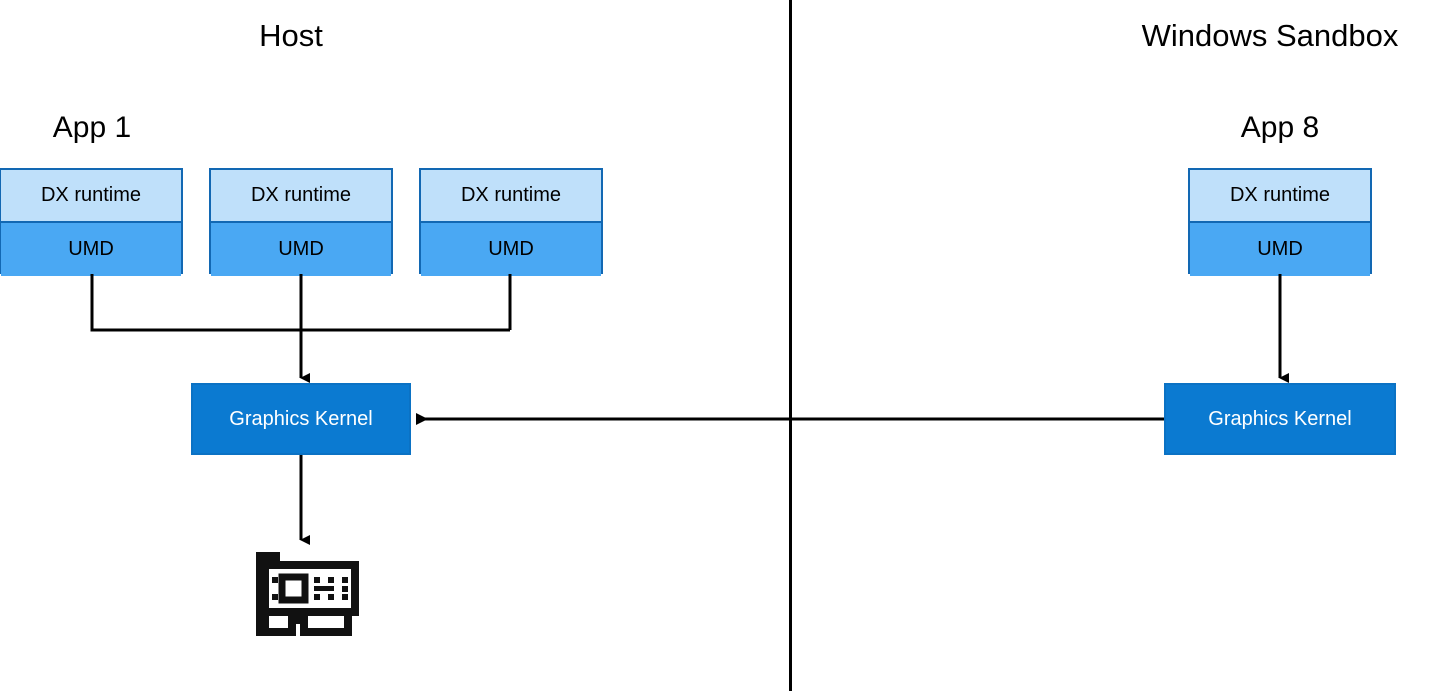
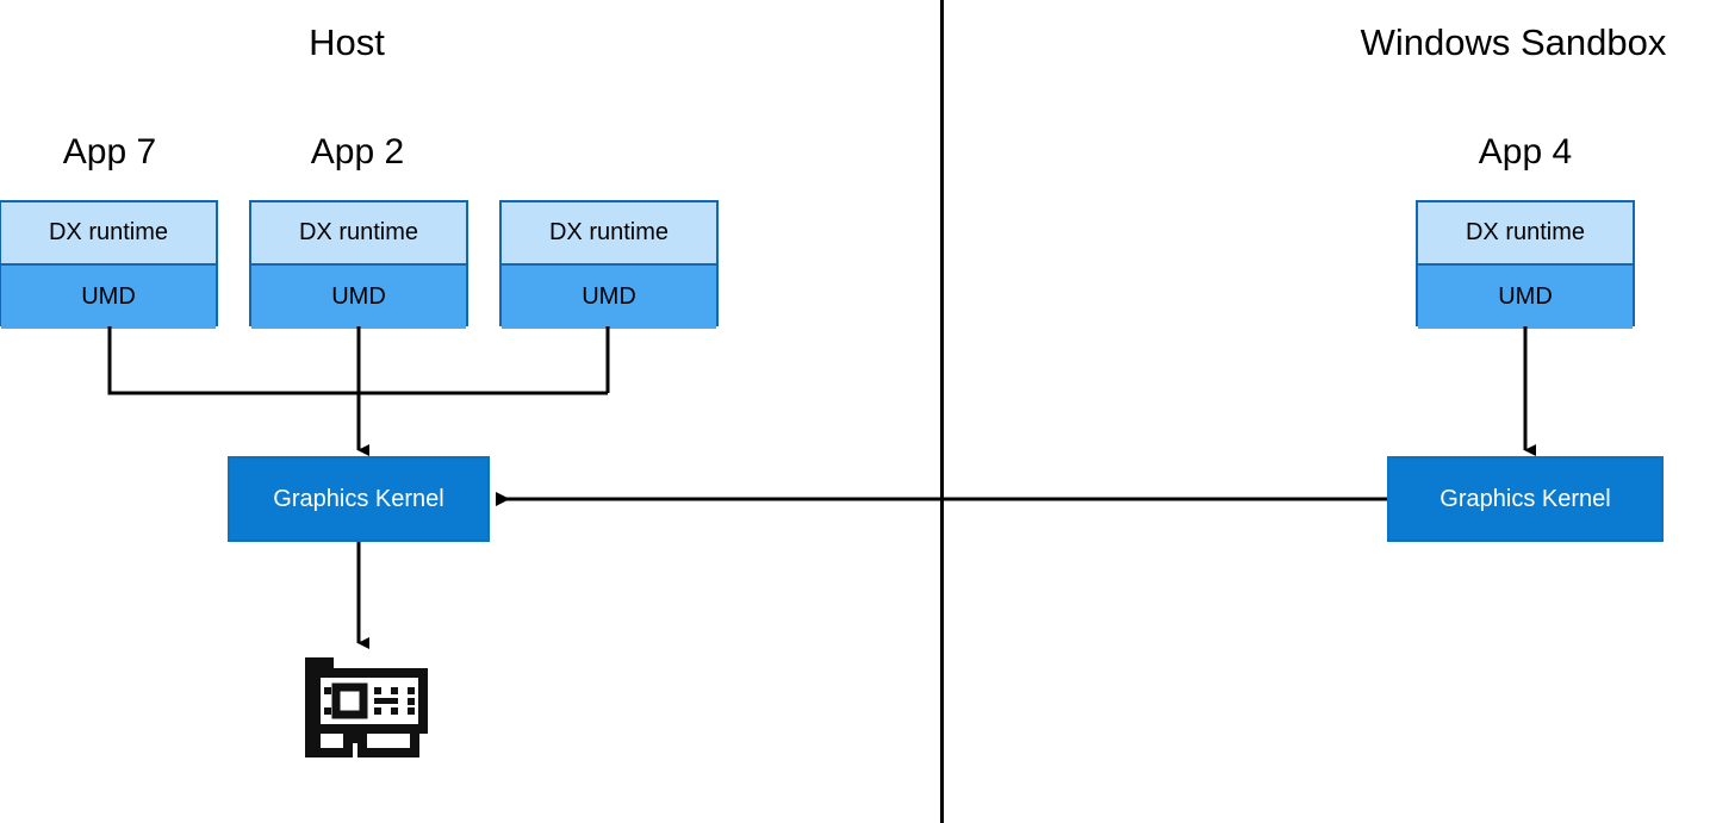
  Host
  Windows Sandbox
- App 1
+ App 7
  DX runtime
  UMD
+ App 2
  DX runtime
  UMD
  DX runtime
  UMD
- App 8
+ App 4
  DX runtime
  UMD
  Graphics Kernel
  Graphics Kernel
